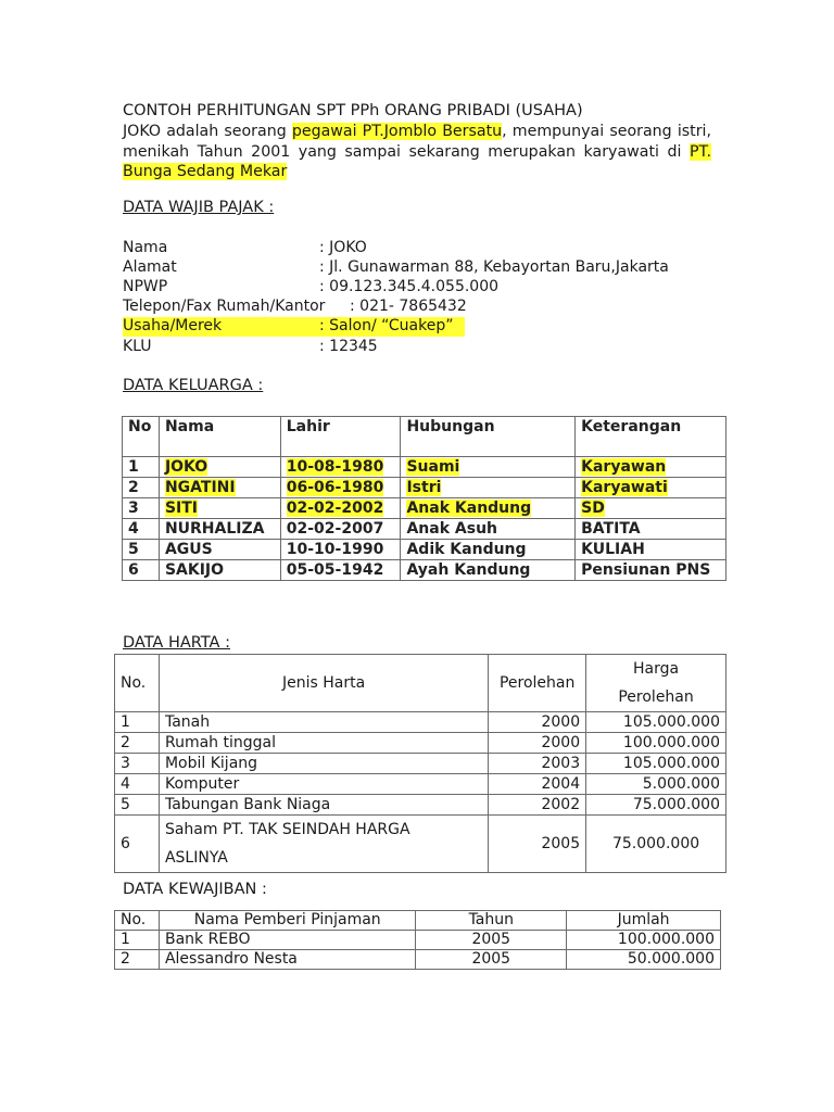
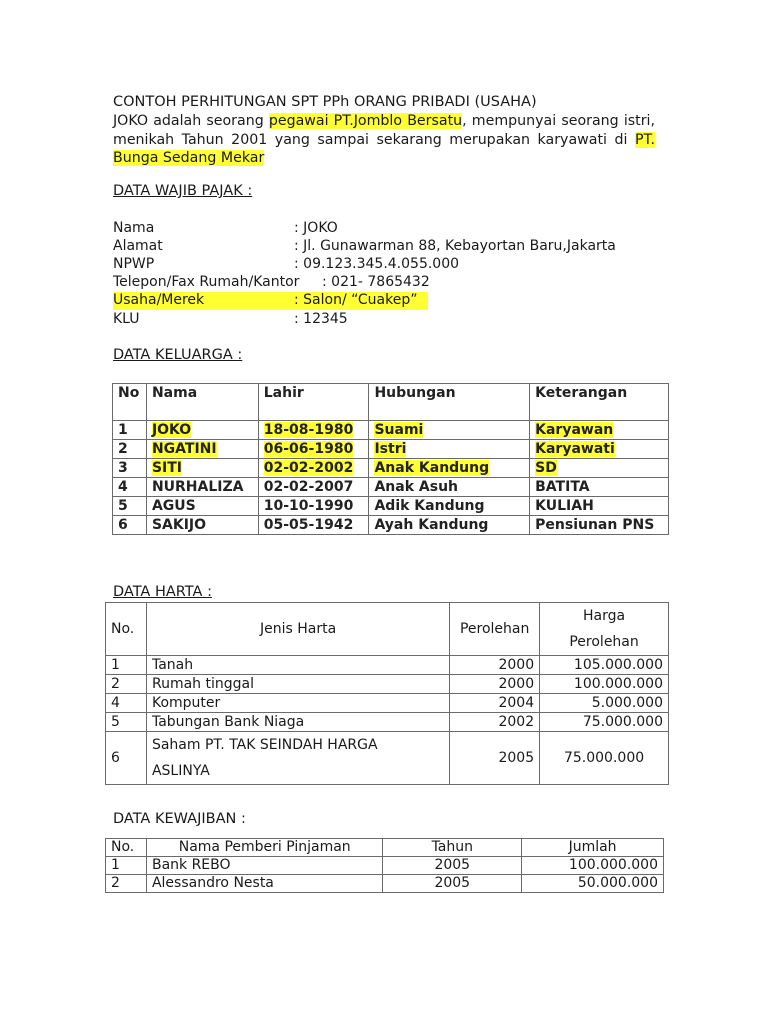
  CONTOH PERHITUNGAN SPT PPh ORANG PRIBADI (USAHA)
  JOKO adalah seorang pegawai PT.Jomblo Bersatu, mempunyai seorang istri, menikah Tahun 2001 yang sampai sekarang merupakan karyawati di PT. Bunga Sedang Mekar
  DATA WAJIB PAJAK :
  Nama
  : JOKO
  Alamat
  : Jl. Gunawarman 88, Kebayortan Baru,Jakarta
  NPWP
  : 09.123.345.4.055.000
  Telepon/Fax Rumah/Kantor
  : 021- 7865432
  Usaha/Merek
  : Salon/ “Cuakep”
  KLU
  : 12345
  DATA KELUARGA :
  No	Nama	Lahir	Hubungan	Keterangan
- 1	JOKO	10-08-1980	Suami	Karyawan
+ 1	JOKO	18-08-1980	Suami	Karyawan
  2	NGATINI	06-06-1980	Istri	Karyawati
  3	SITI	02-02-2002	Anak Kandung	SD
  4	NURHALIZA	02-02-2007	Anak Asuh	BATITA
  5	AGUS	10-10-1990	Adik Kandung	KULIAH
  6	SAKIJO	05-05-1942	Ayah Kandung	Pensiunan PNS
  DATA HARTA :
  No.	Jenis Harta	Perolehan	Harga Perolehan
  1	Tanah	2000	105.000.000
  2	Rumah tinggal	2000	100.000.000
- 3	Mobil Kijang	2003	105.000.000
  4	Komputer	2004	5.000.000
  5	Tabungan Bank Niaga	2002	75.000.000
  6	Saham PT. TAK SEINDAH HARGA ASLINYA	2005	75.000.000
  DATA KEWAJIBAN :
  No.	Nama Pemberi Pinjaman	Tahun	Jumlah
  1	Bank REBO	2005	100.000.000
  2	Alessandro Nesta	2005	50.000.000
